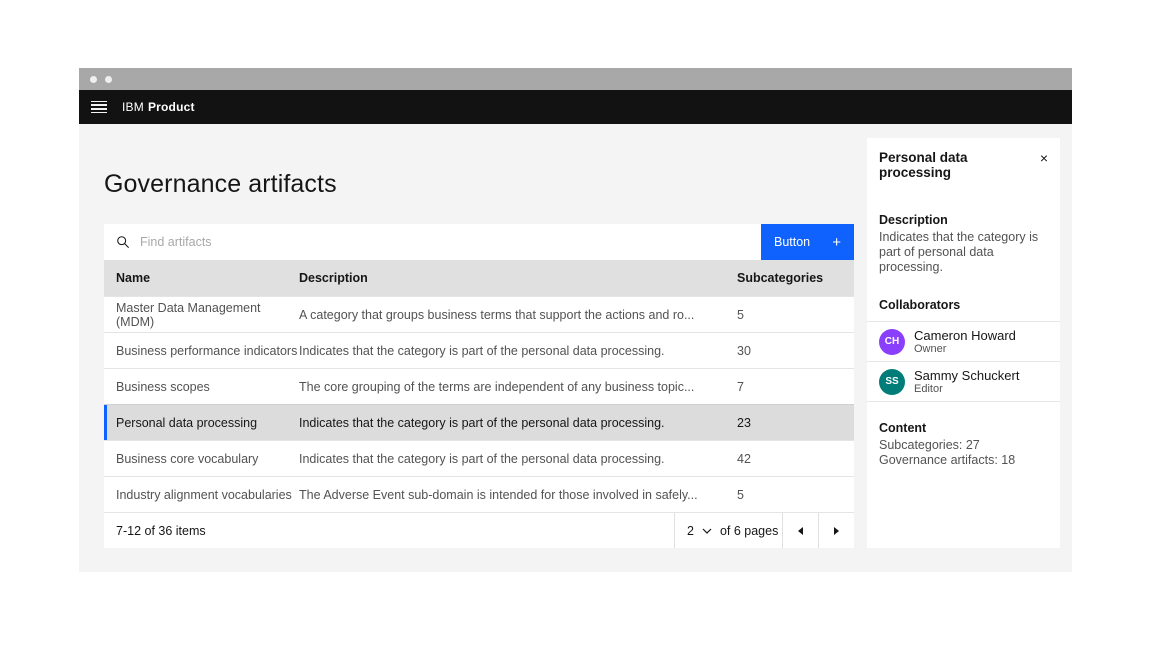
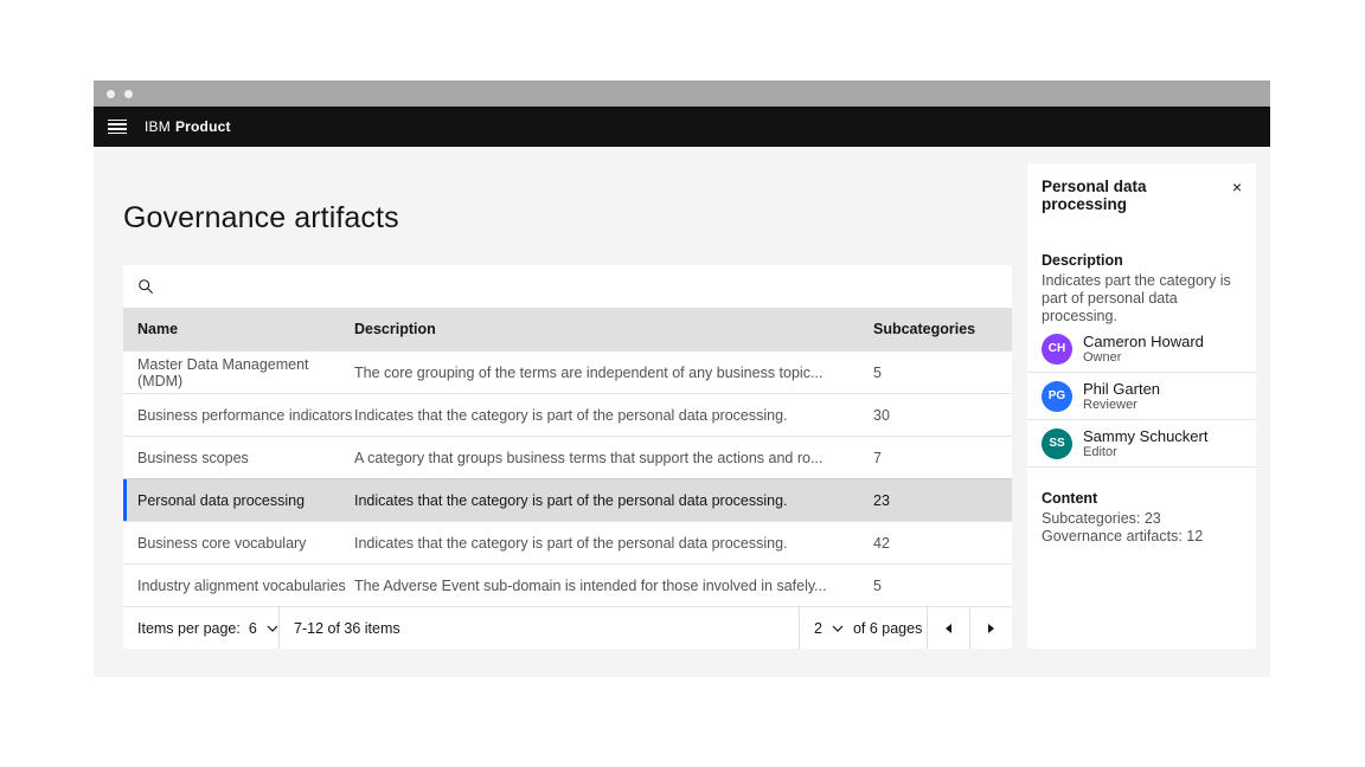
  IBM Product
  Governance artifacts
- Find artifacts
- Button
- +
  Name
  Description
  Subcategories
  Master Data Management (MDM)
- A category that groups business terms that support the actions and ro...
+ The core grouping of the terms are independent of any business topic...
  5
  Business performance indicators
  Indicates that the category is part of the personal data processing.
  30
  Business scopes
- The core grouping of the terms are independent of any business topic...
+ A category that groups business terms that support the actions and ro...
  7
  Personal data processing
  Indicates that the category is part of the personal data processing.
  23
  Business core vocabulary
  Indicates that the category is part of the personal data processing.
  42
  Industry alignment vocabularies
  The Adverse Event sub-domain is intended for those involved in safely...
  5
+ Items per page:
+ 6
  7-12 of 36 items
  2
  of 6 pages
  Personal data processing
  ×
  Description
- Indicates that the category is part of personal data processing.
+ Indicates part the category is part of personal data processing.
- Collaborators
  CH
  Cameron Howard
  Owner
+ PG
+ Phil Garten
+ Reviewer
  SS
  Sammy Schuckert
  Editor
  Content
- Subcategories: 27
+ Subcategories: 23
- Governance artifacts: 18
+ Governance artifacts: 12
